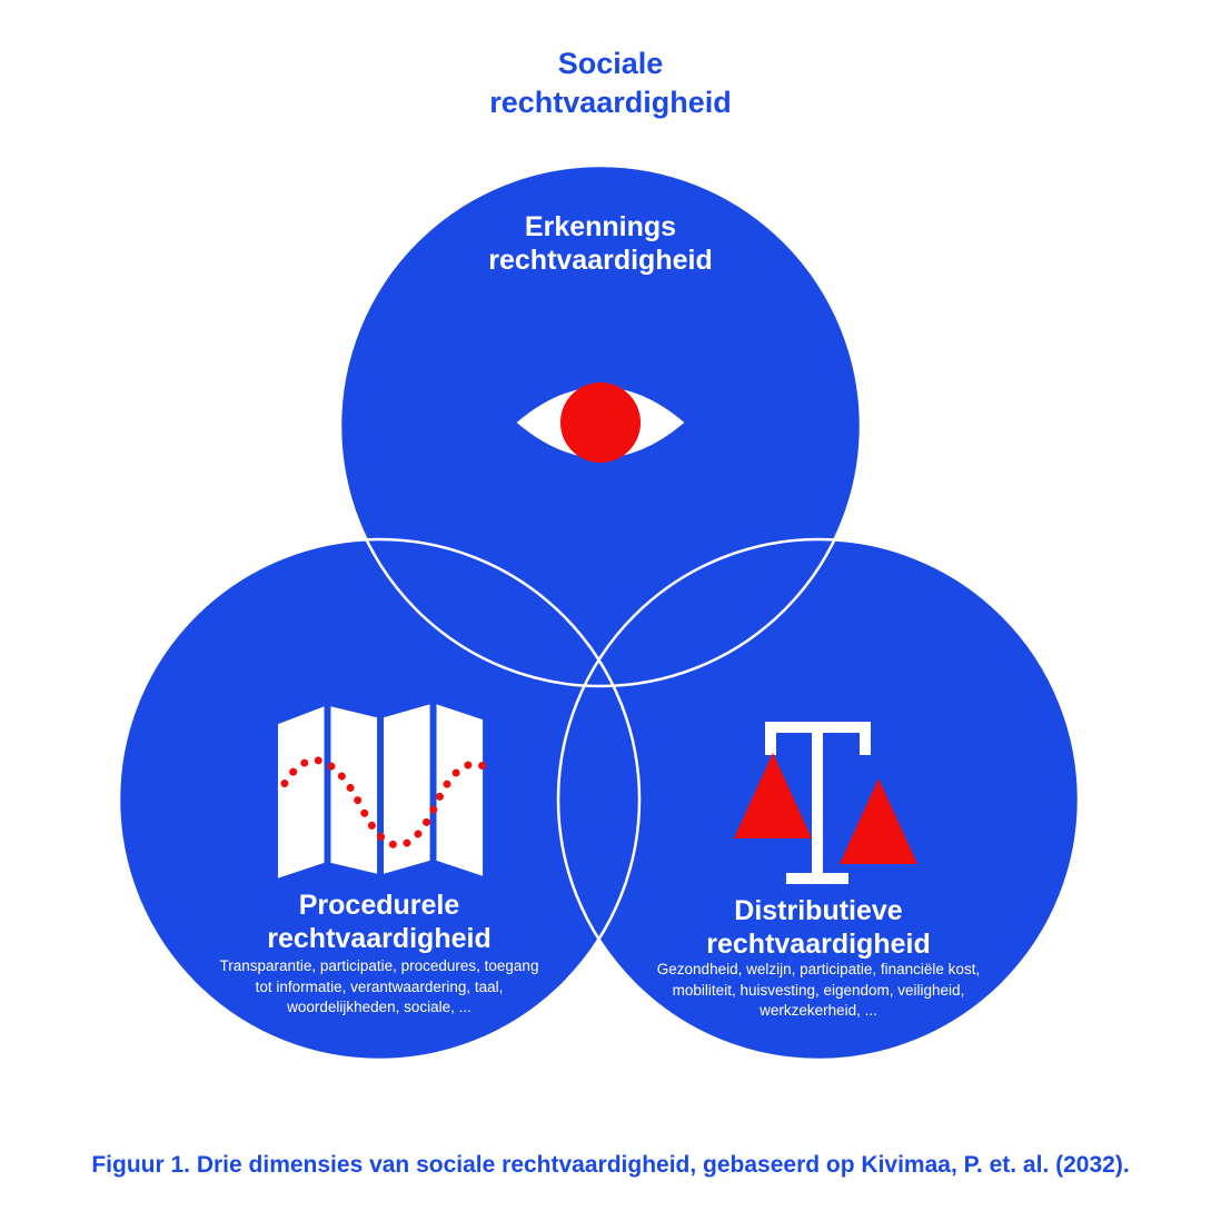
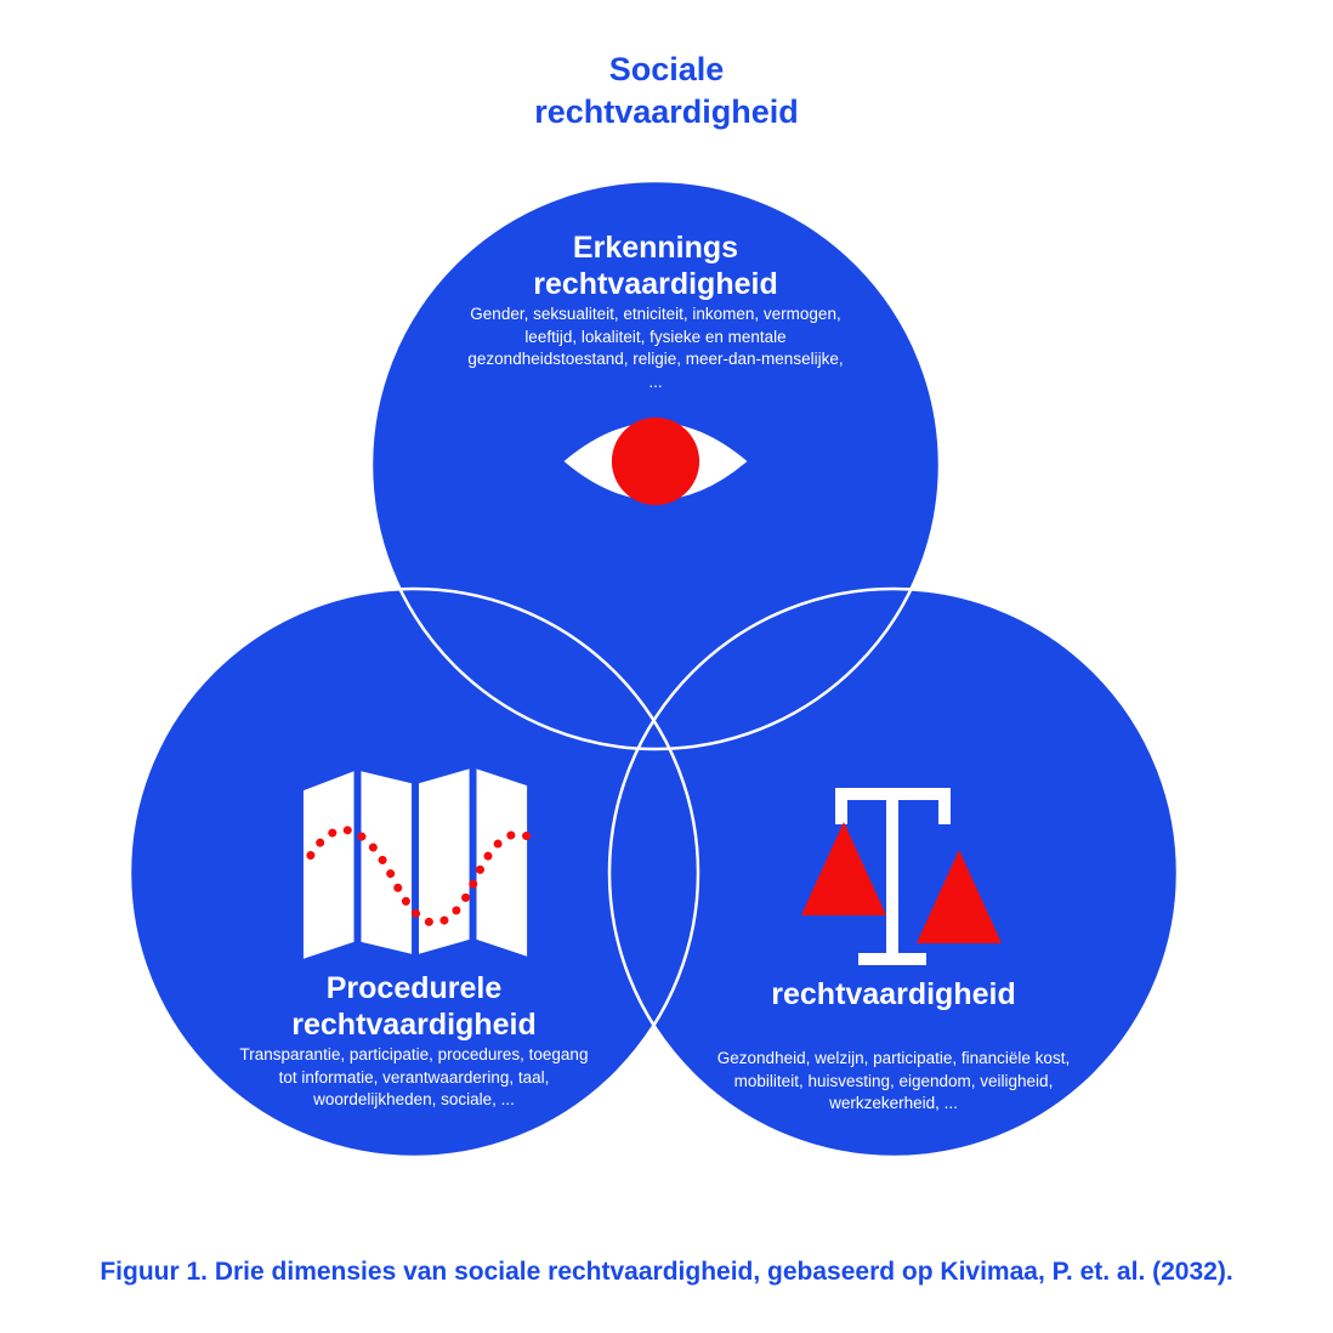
  Sociale
  rechtvaardigheid
  Erkennings
  rechtvaardigheid
+ Gender, seksualiteit, etniciteit, inkomen, vermogen, leeftijd, lokaliteit, fysieke en mentale gezondheidstoestand, religie, meer-dan-menselijke, ...
  Procedurele
  rechtvaardigheid
  Transparantie, participatie, procedures, toegang tot informatie, verantwaardering, taal, woordelijkheden, sociale, ...
- Distributieve
  rechtvaardigheid
  Gezondheid, welzijn, participatie, financiële kost, mobiliteit, huisvesting, eigendom, veiligheid, werkzekerheid, ...
  Figuur 1. Drie dimensies van sociale rechtvaardigheid, gebaseerd op Kivimaa, P. et. al. (2032).
